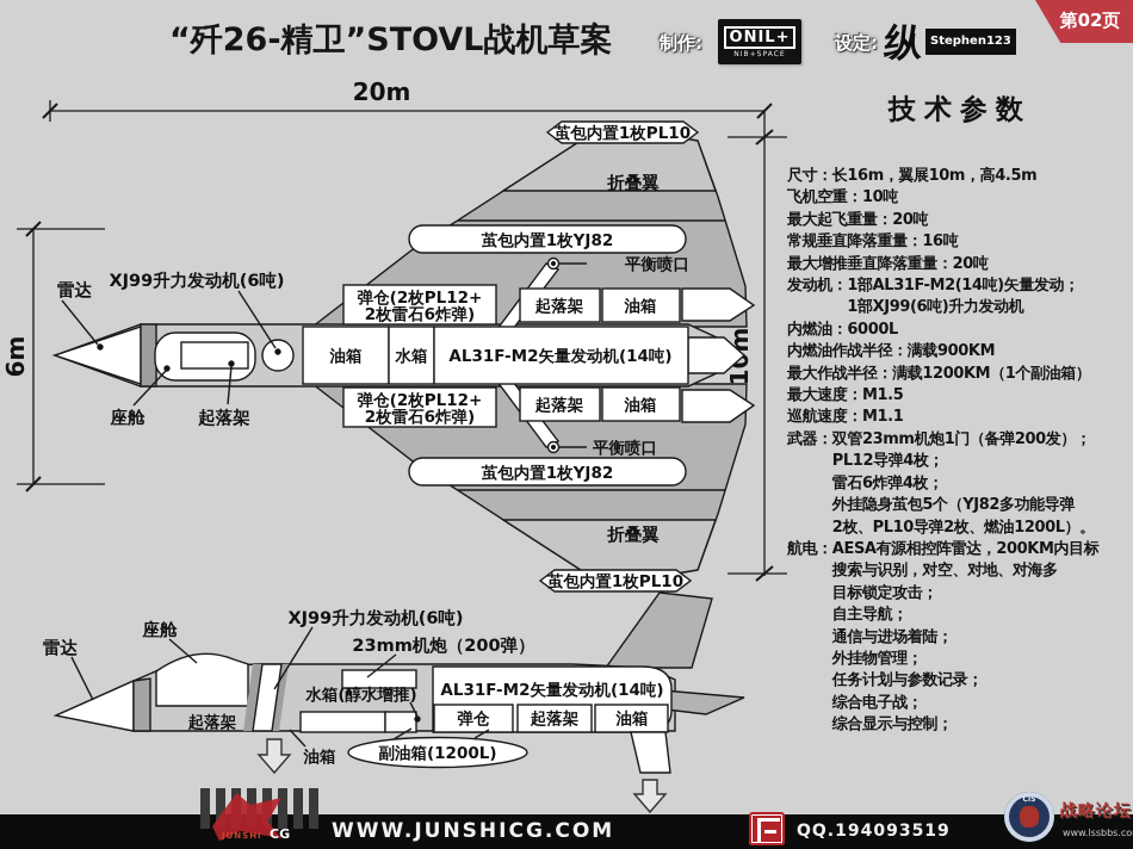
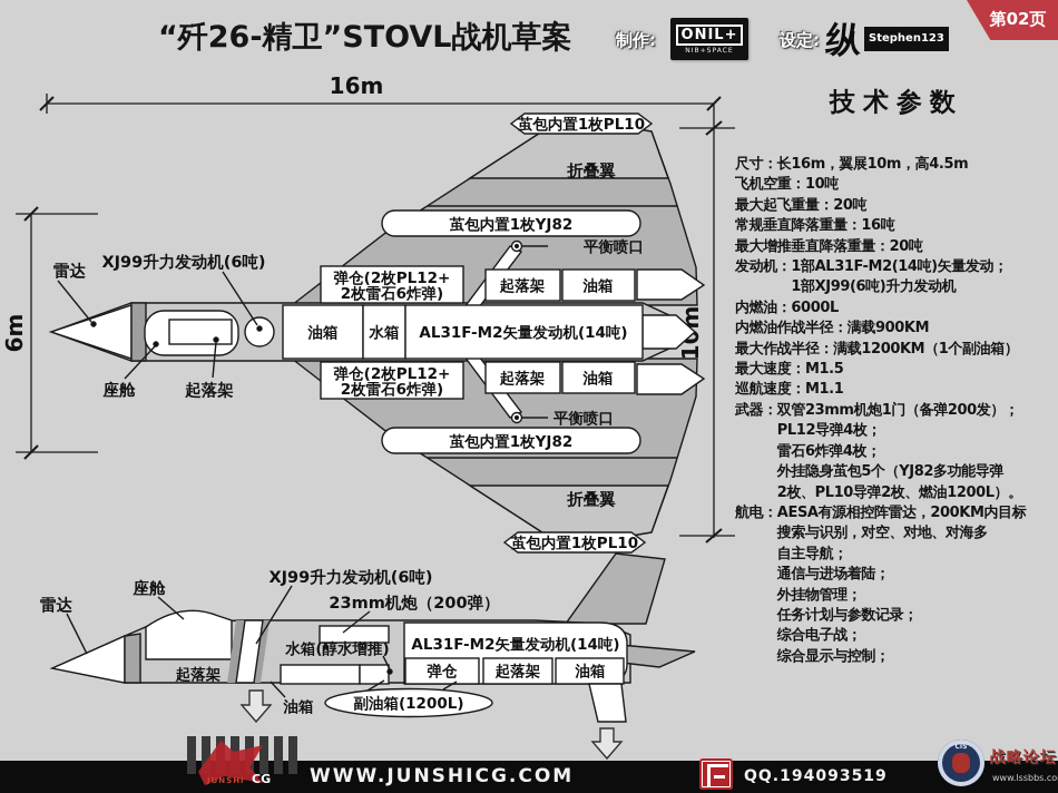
- 20m
+ 16m
  雷达
  XJ99升力发动机(6吨)
  座舱
  起落架
  茧包内置1枚PL10
  茧包内置1枚PL10
  折叠翼
  折叠翼
  茧包内置1枚YJ82
  茧包内置1枚YJ82
  平衡喷口
  平衡喷口
  弹仓(2枚PL12+
  2枚雷石6炸弹)
  起落架
  油箱
  油箱
  水箱
  AL31F-M2矢量发动机(14吨)
  弹仓(2枚PL12+
  2枚雷石6炸弹)
  起落架
  油箱
  雷达
  座舱
  XJ99升力发动机(6吨)
  23mm机炮（200弹）
  水箱(醇水增推)
  AL31F-M2矢量发动机(14吨)
  起落架
  弹仓
  起落架
  油箱
  油箱
  副油箱(1200L)
  “歼26-精卫”STOVL战机草案
  制作:
  ONIL+
  设定:
  Stephen123
  第02页
  技术参数
  尺寸：长16m，翼展10m，高4.5m
  飞机空重：10吨
  最大起飞重量：20吨
  常规垂直降落重量：16吨
  最大增推垂直降落重量：20吨
  发动机：1部AL31F-M2(14吨)矢量发动；
  1部XJ99(6吨)升力发动机
  内燃油：6000L
  内燃油作战半径：满载900KM
  最大作战半径：满载1200KM（1个副油箱）
  最大速度：M1.5
  巡航速度：M1.1
  武器：双管23mm机炮1门（备弹200发）；
  PL12导弹4枚；
  雷石6炸弹4枚；
  外挂隐身茧包5个（YJ82多功能导弹
  2枚、PL10导弹2枚、燃油1200L）。
  航电：AESA有源相控阵雷达，200KM内目标
  搜索与识别，对空、对地、对海多
- 目标锁定攻击；
  自主导航；
  通信与进场着陆；
  外挂物管理；
  任务计划与参数记录；
  综合电子战；
  综合显示与控制；
  JUNSHI
  CG
  WWW.JUNSHICG.COM
  QQ.194093519
  战略论坛
  www.lssbbs.co
